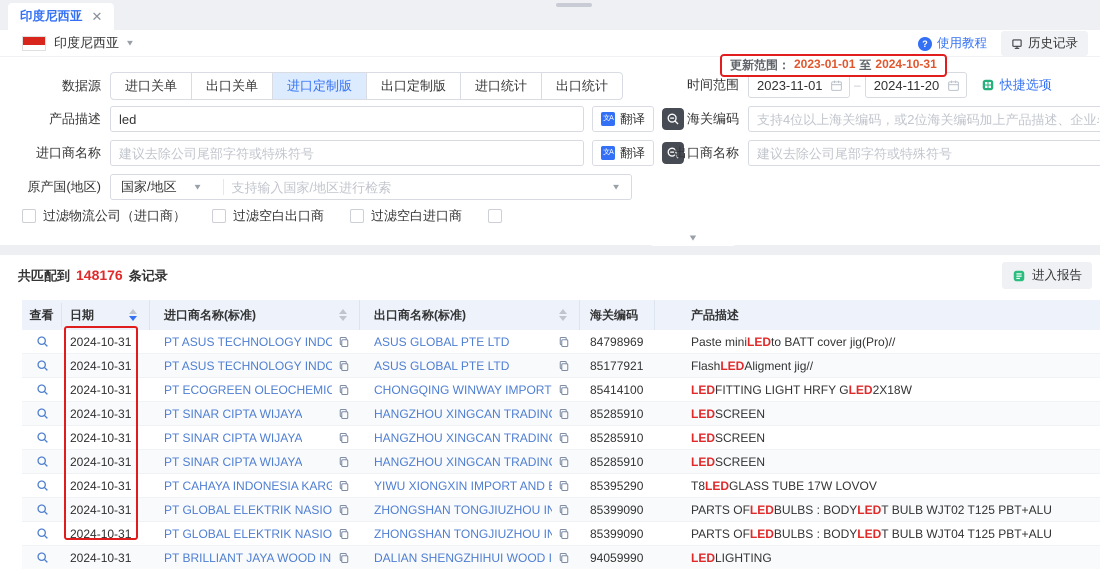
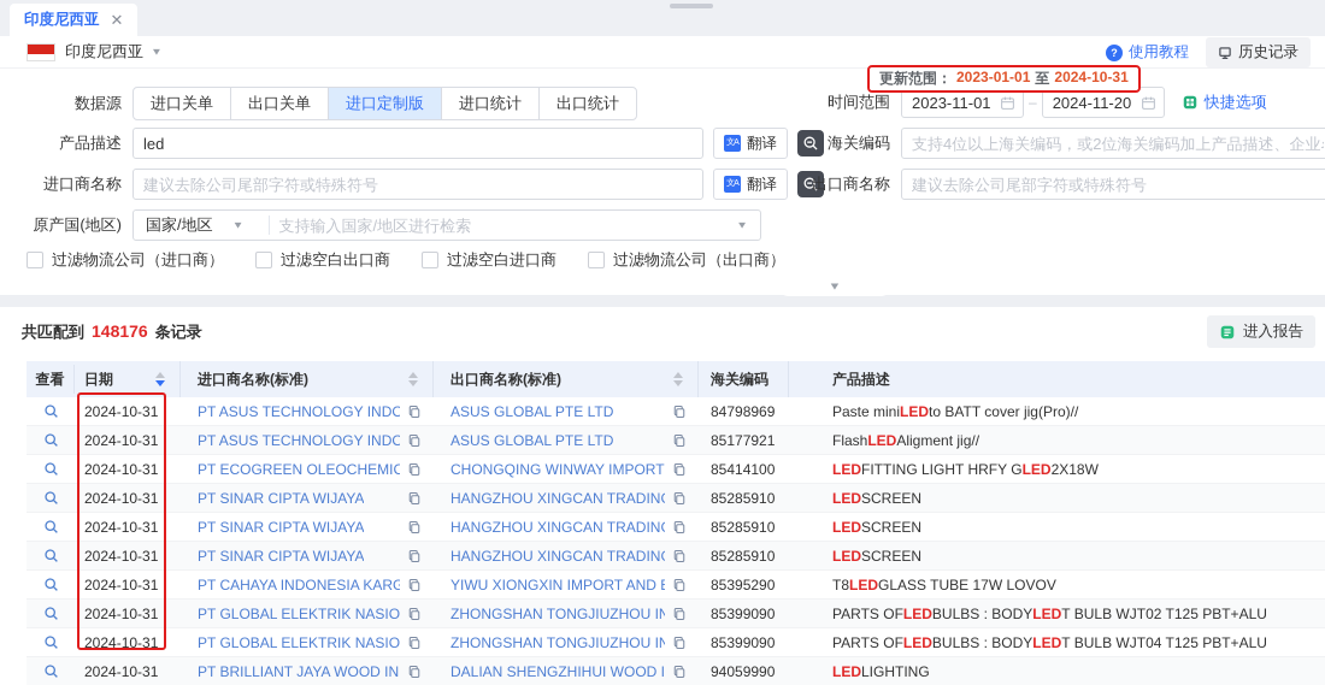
  印度尼西亚
  ✕
  印度尼西亚
  ▼
  ?
  使用教程
  历史记录
  更新范围：
  2023-01-01
  至
  2024-10-31
  数据源
  进口关单
  出口关单
  进口定制版
- 出口定制版
  进口统计
  出口统计
  时间范围
  2023-11-01
  –
  2024-11-20
  快捷选项
  产品描述
  led
  翻译
  海关编码
  支持4位以上海关编码，或2位海关编码加上产品描述、企业
  进口商名称
  建议去除公司尾部字符或特殊符号
  翻译
  出口商名称
  建议去除公司尾部字符或特殊符号
  原产国(地区)
  国家/地区
  ▼
  支持输入国家/地区进行检索
  ▼
  过滤物流公司（进口商）
  过滤空白出口商
  过滤空白进口商
+ 过滤物流公司（出口商）
  ▼
  共匹配到
  148176
  条记录
  进入报告
  查看
  日期
  进口商名称(标准)
  出口商名称(标准)
  海关编码
  产品描述
  2024-10-31
  ASUS GLOBAL PTE LTD
  84798969
  Paste mini
  LED
  to BATT cover jig(Pro)//
  2024-10-31
  ASUS GLOBAL PTE LTD
  85177921
  Flash
  LED
  Aligment jig//
  2024-10-31
  PT ECOGREEN OLEOCHEMIC
  CHONGQING WINWAY IMPORT
  85414100
  LED
  FITTING LIGHT HRFY G
  LED
  2X18W
  2024-10-31
  PT SINAR CIPTA WIJAYA
  HANGZHOU XINGCAN TRADIN
  85285910
  LED
  SCREEN
  2024-10-31
  PT SINAR CIPTA WIJAYA
  HANGZHOU XINGCAN TRADIN
  85285910
  LED
  SCREEN
  2024-10-31
  PT SINAR CIPTA WIJAYA
  HANGZHOU XINGCAN TRADIN
  85285910
  LED
  SCREEN
  2024-10-31
  PT CAHAYA INDONESIA KARG
  YIWU XIONGXIN IMPORT AND
  85395290
  T8
  LED
  GLASS TUBE 17W LOVOV
  2024-10-31
  PT GLOBAL ELEKTRIK NASIO
  ZHONGSHAN TONGJIUZHOU IN
  85399090
  PARTS OF
  LED
  BULBS : BODY
  LED
  T BULB WJT02 T125 PBT+ALU
  2024-10-31
  PT GLOBAL ELEKTRIK NASIO
  ZHONGSHAN TONGJIUZHOU IN
  85399090
  PARTS OF
  LED
  BULBS : BODY
  LED
  T BULB WJT04 T125 PBT+ALU
  2024-10-31
  PT BRILLIANT JAYA WOOD IN
  DALIAN SHENGZHIHUI WOOD I
  94059990
  LED
  LIGHTING
